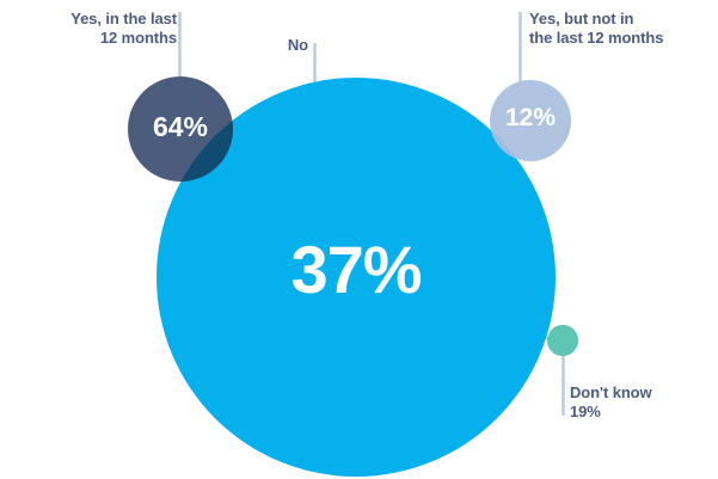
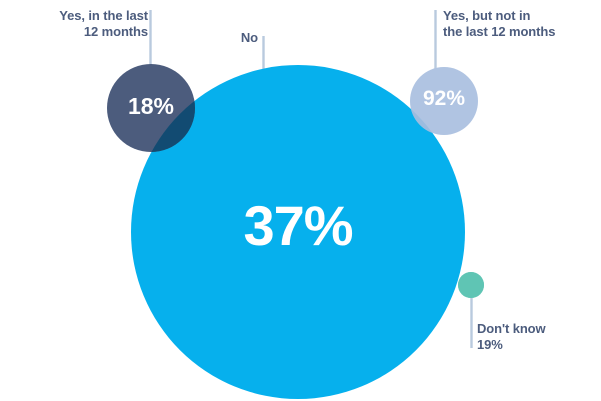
  Yes, in the last
  12 months
  No
  Yes, but not in
  the last 12 months
  Don't know
  19%
  37%
- 64%
+ 18%
- 12%
+ 92%
